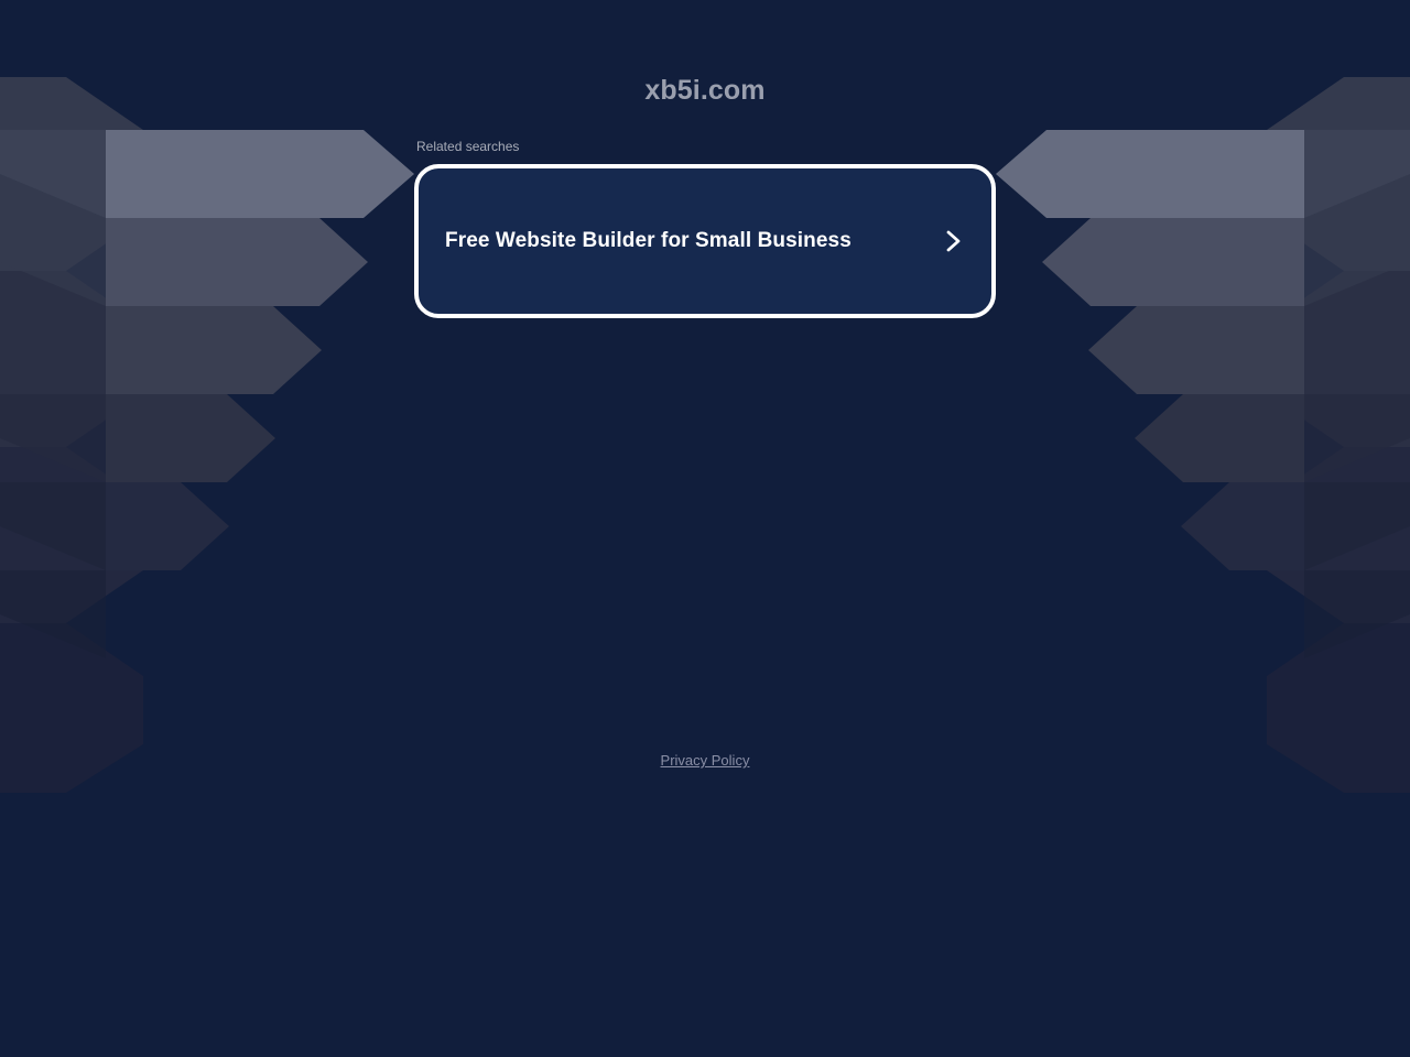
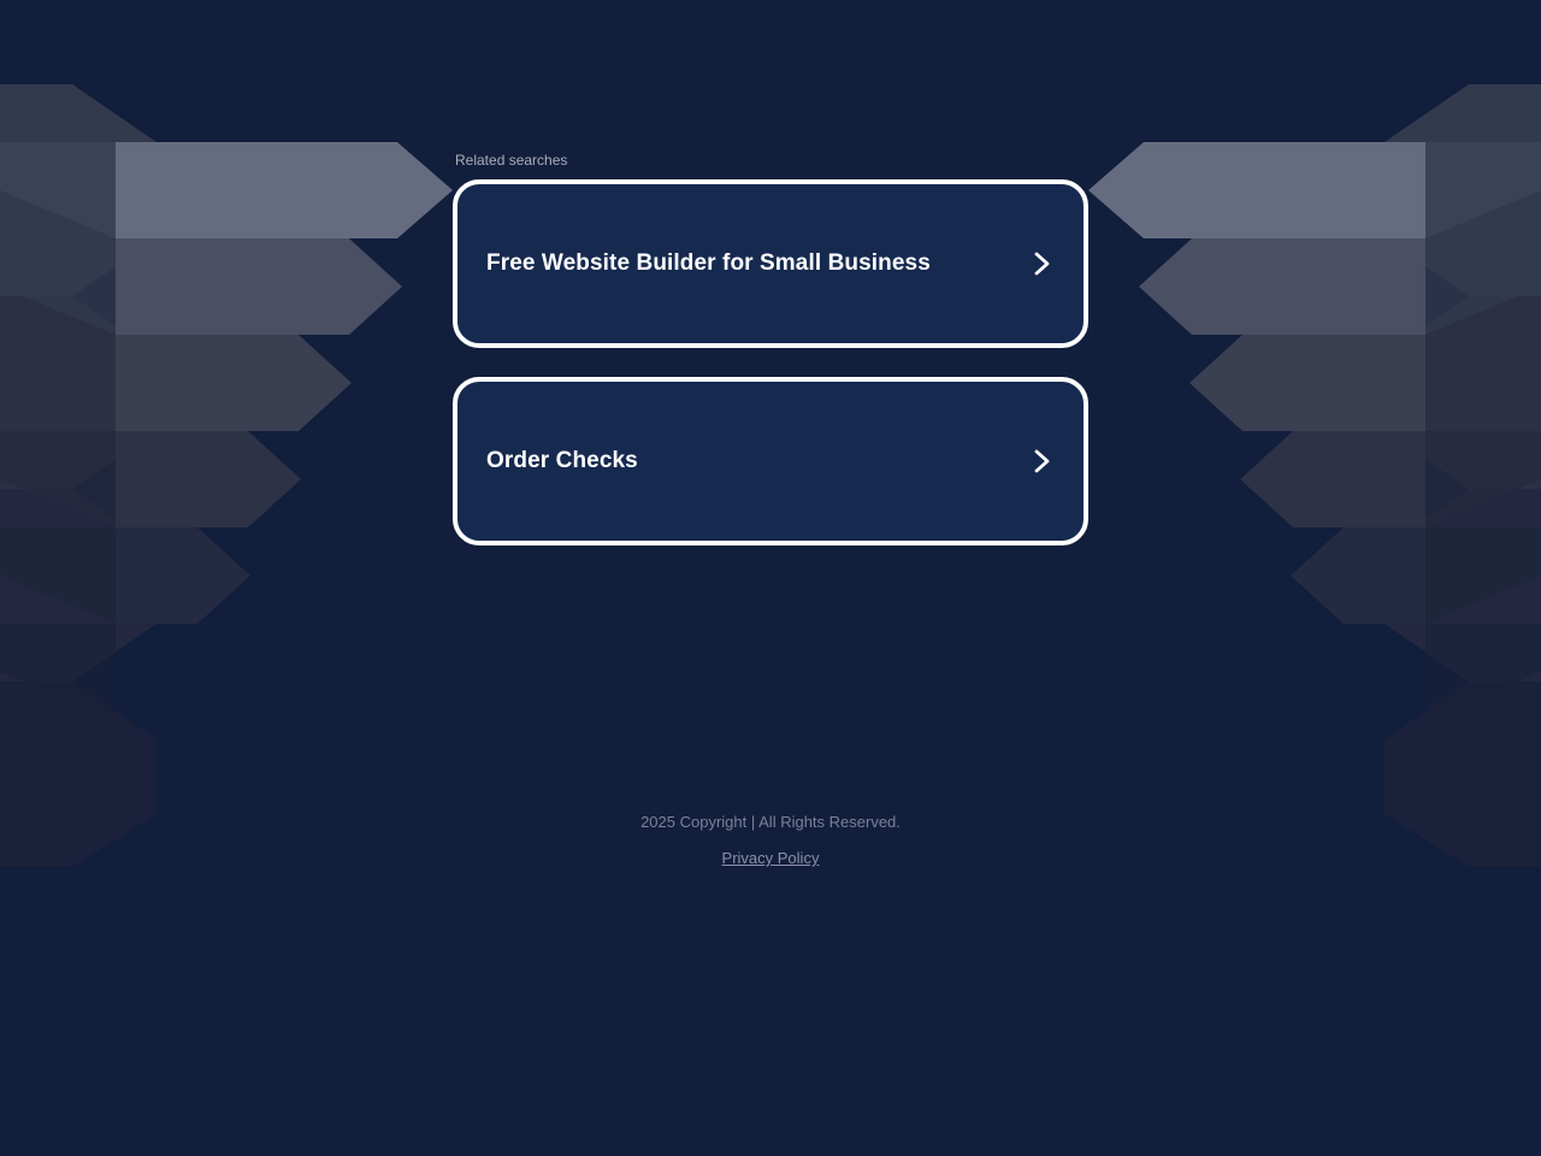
- xb5i.com
  Related searches
  Free Website Builder for Small Business
+ Order Checks
+ 2025 Copyright | All Rights Reserved.
  Privacy Policy
